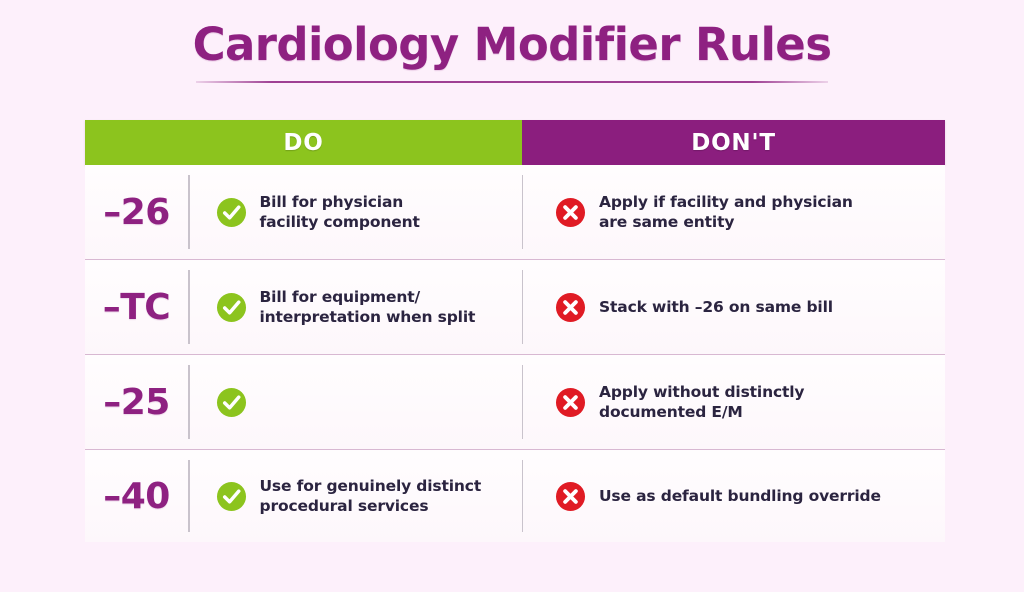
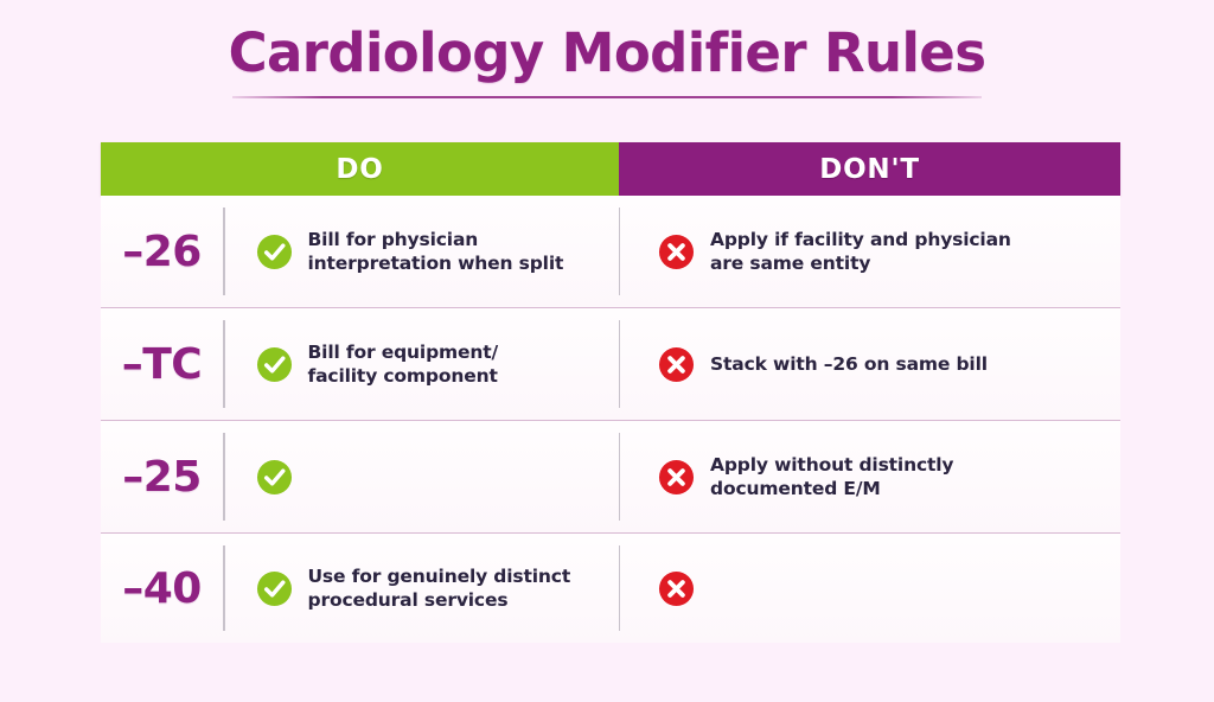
  Cardiology Modifier Rules
  DO
  DON'T
  –26
  Bill for physician
- facility component
+ interpretation when split
  Apply if facility and physician
  are same entity
  –TC
  Bill for equipment/
- interpretation when split
+ facility component
  Stack with –26 on same bill
  –25
  Apply without distinctly
  documented E/M
  –40
  Use for genuinely distinct
  procedural services
- Use as default bundling override
